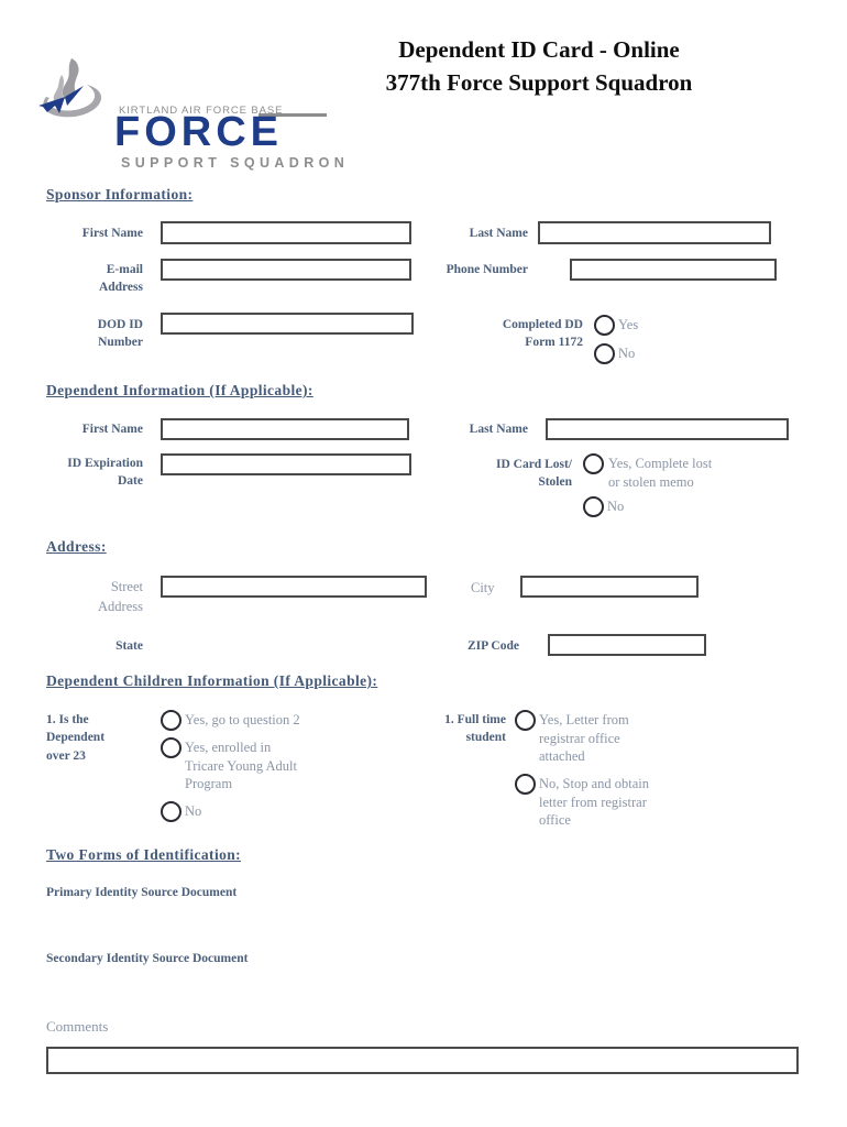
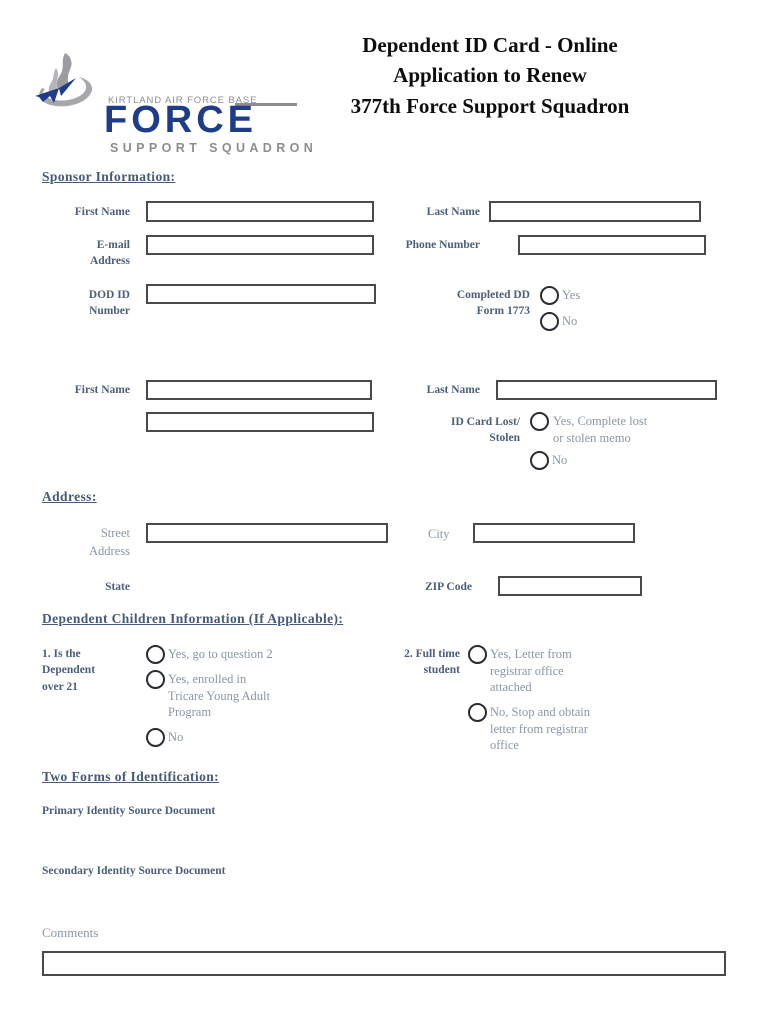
  KIRTLAND AIR FORCE BASE
  FORCE
  SUPPORT SQUADRON
  Dependent ID Card - Online
+ Application to Renew
  377th Force Support Squadron
  Sponsor Information:
  First Name
  Last Name
  E-mail
  Address
  Phone Number
  DOD ID
  Number
  Completed DD
- Form 1172
+ Form 1773
  Yes
  No
- Dependent Information (If Applicable):
  First Name
  Last Name
- ID Expiration
- Date
  ID Card Lost/
  Stolen
  Yes, Complete lost
  or stolen memo
  No
  Address:
  Street
  Address
  City
  State
  ZIP Code
  Dependent Children Information (If Applicable):
  1. Is the
  Dependent
- over 23
+ over 21
  Yes, go to question 2
  Yes, enrolled in
  Tricare Young Adult
  Program
  No
- 1. Full time
+ 2. Full time
  student
  Yes, Letter from
  registrar office
  attached
  No, Stop and obtain
  letter from registrar
  office
  Two Forms of Identification:
  Primary Identity Source Document
  Secondary Identity Source Document
  Comments
